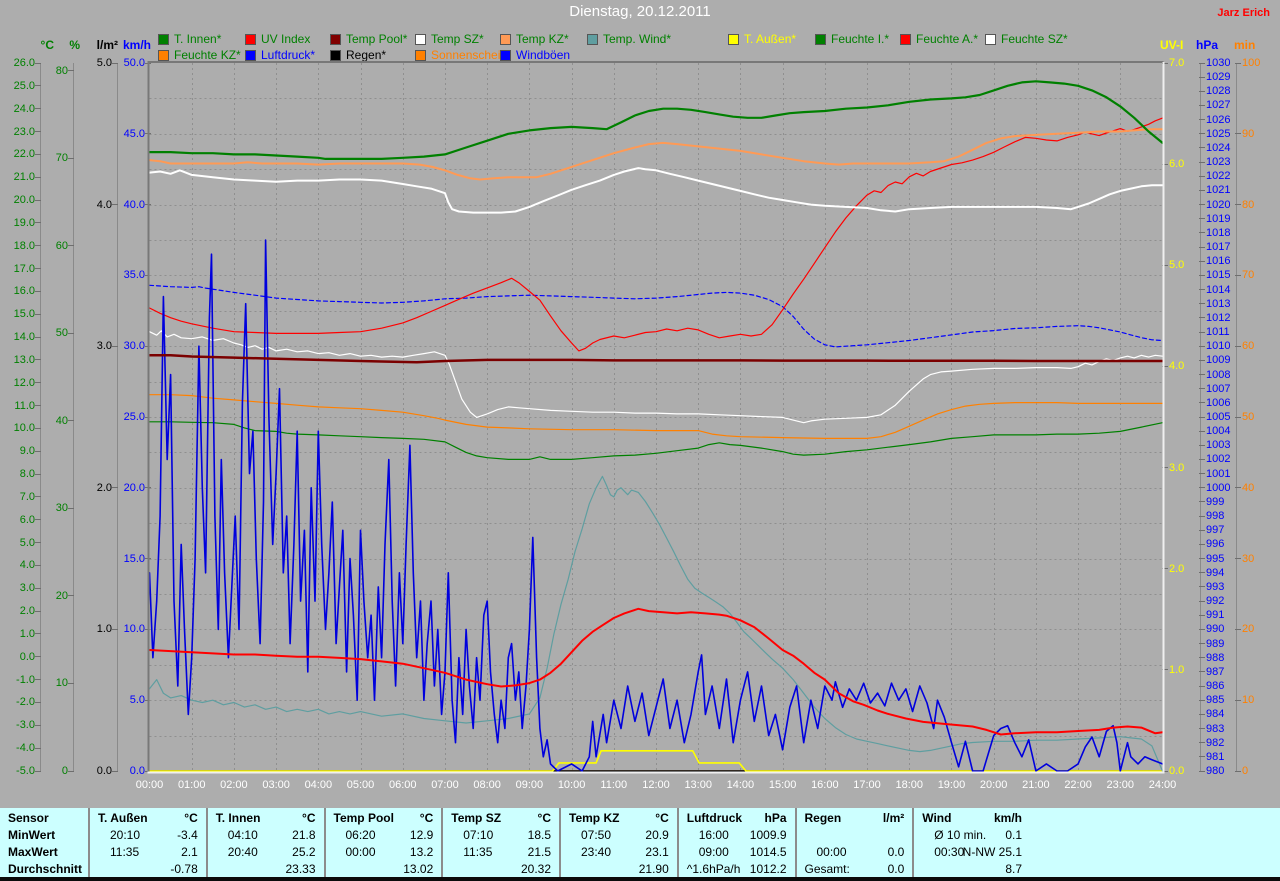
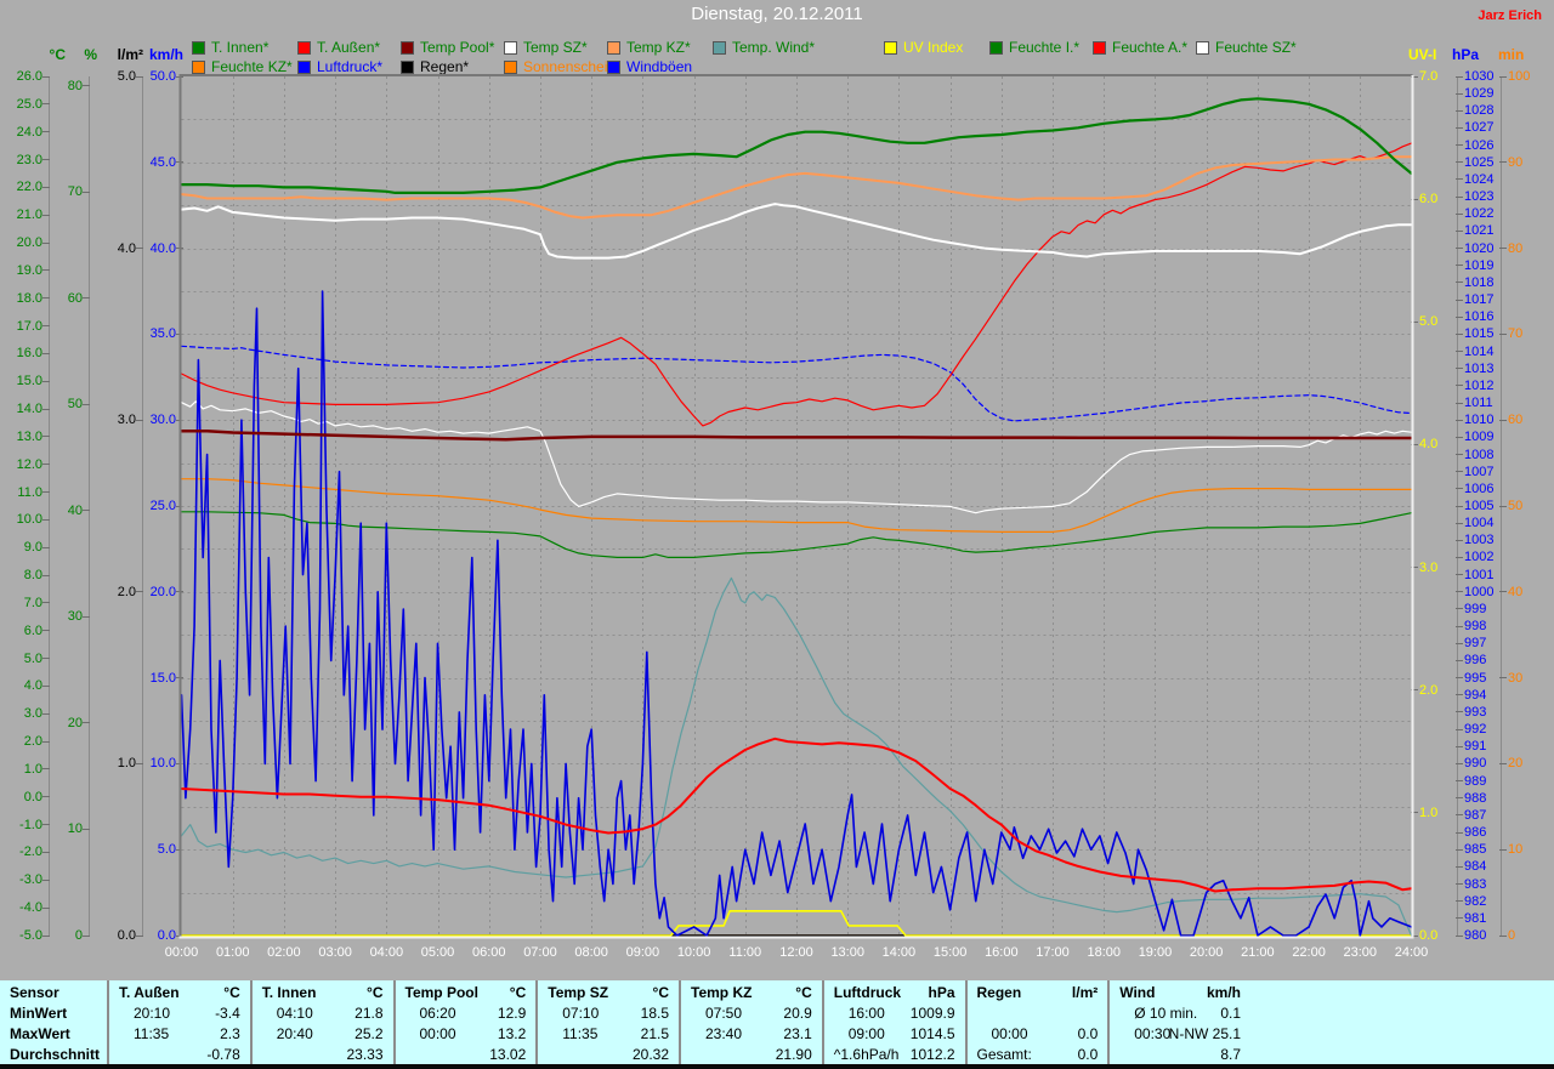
  Dienstag, 20.12.2011
  Jarz Erich
  T. Innen*
- UV Index
+ T. Außen*
  Temp Pool*
  Temp SZ*
  Temp KZ*
  Temp. Wind*
- T. Außen*
+ UV Index
  Feuchte I.*
  Feuchte A.*
  Feuchte SZ*
  Feuchte KZ*
  Luftdruck*
  Regen*
  Sonnensche
  Windböen
  °C
  26.0
  25.0
  24.0
  23.0
  22.0
  21.0
  20.0
  19.0
  18.0
  17.0
  16.0
  15.0
  14.0
  13.0
  12.0
  11.0
  10.0
  9.0
  8.0
  7.0
  6.0
  5.0
  4.0
  3.0
  2.0
  1.0
  0.0
  -1.0
  -2.0
  -3.0
  -4.0
  -5.0
  %
  80
  70
  60
  50
  40
  30
  20
  10
  0
  l/m²
  5.0
  4.0
  3.0
  2.0
  1.0
  0.0
  km/h
  50.0
  45.0
  40.0
  35.0
  30.0
  25.0
  20.0
  15.0
  10.0
  5.0
  0.0
  UV-I
  7.0
  6.0
  5.0
  4.0
  3.0
  2.0
  1.0
  0.0
  hPa
  1030
  1029
  1028
  1027
  1026
  1025
  1024
  1023
  1022
  1021
  1020
  1019
  1018
  1017
  1016
  1015
  1014
  1013
  1012
  1011
  1010
  1009
  1008
  1007
  1006
  1005
  1004
  1003
  1002
  1001
  1000
  999
  998
  997
  996
  995
  994
  993
  992
  991
  990
  989
  988
  987
  986
  985
  984
  983
  982
  981
  980
  min
  100
  90
  80
  70
  60
  50
  40
  30
  20
  10
  0
  00:00
  01:00
  02:00
  03:00
  04:00
  05:00
  06:00
  07:00
  08:00
  09:00
  10:00
  11:00
  12:00
  13:00
  14:00
  15:00
  16:00
  17:00
  18:00
  19:00
  20:00
  21:00
  22:00
  23:00
  24:00
  Sensor
  MinWert
  MaxWert
  Durchschnitt
  T. Außen
  °C
  20:10
  -3.4
  11:35
- 2.1
+ 2.3
  -0.78
  T. Innen
  °C
  04:10
  21.8
  20:40
  25.2
  23.33
  Temp Pool
  °C
  06:20
  12.9
  00:00
  13.2
  13.02
  Temp SZ
  °C
  07:10
  18.5
  11:35
  21.5
  20.32
  Temp KZ
  °C
  07:50
  20.9
  23:40
  23.1
  21.90
  Luftdruck
  hPa
  16:00
  1009.9
  09:00
  1014.5
  ^1.6hPa/h
  1012.2
  Regen
  l/m²
  00:00
  0.0
  Gesamt:
  0.0
  Wind
  km/h
  Ø 10 min.
  0.1
  00:30
  N-NW 25.1
  8.7
